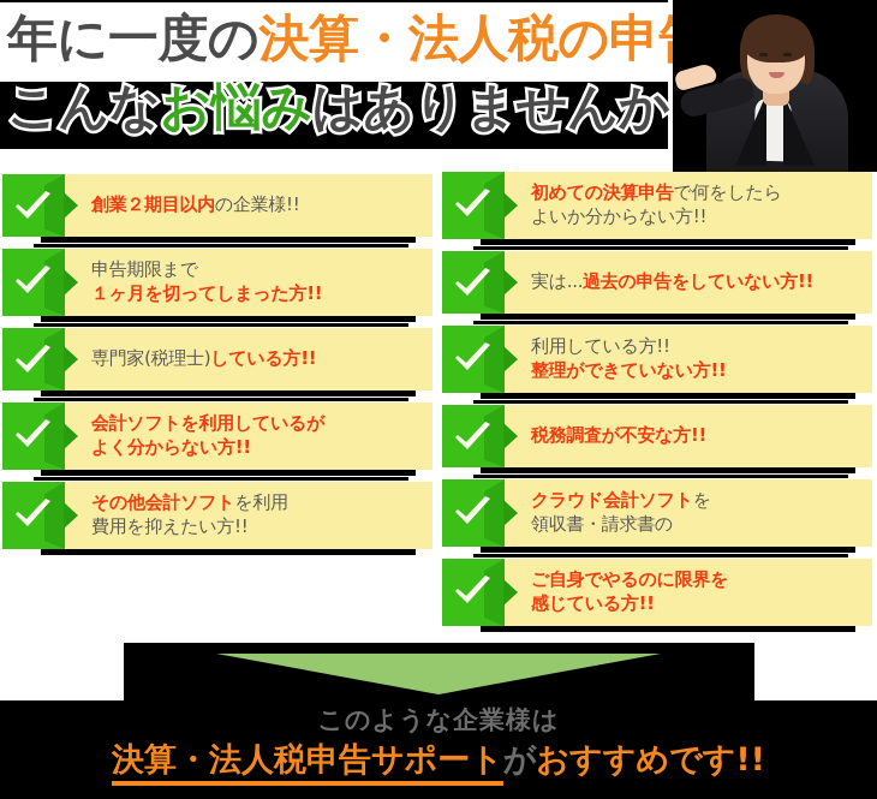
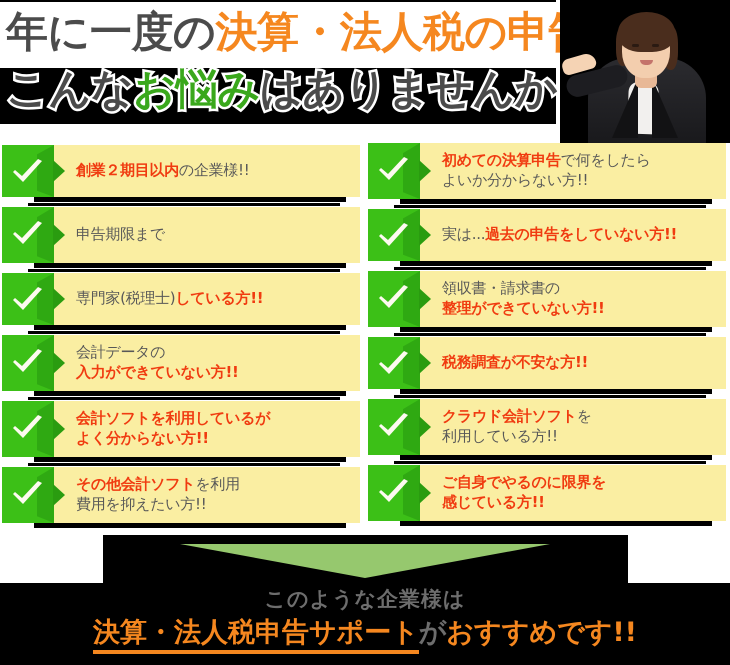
  年に一度の決算・法人税の申
  こんなお悩みはありませんか
  創業２期目以内の企業様!!
  申告期限まで
- １ヶ月を切ってしまった方!!
  専門家(税理士)している方!!
+ 会計データの
+ 入力ができていない方!!
  会計ソフトを利用しているが
  よく分からない方!!
  その他会計ソフトを利用
  費用を抑えたい方!!
  初めての決算申告で何をしたら
  よいか分からない方!!
  実は...過去の申告をしていない方!!
- 利用している方!!
+ 領収書・請求書の
  整理ができていない方!!
  税務調査が不安な方!!
  クラウド会計ソフトを
- 領収書・請求書の
+ 利用している方!!
  ご自身でやるのに限界を
  感じている方!!
  このような企業様は
  決算・法人税申告サポートがおすすめです!!
